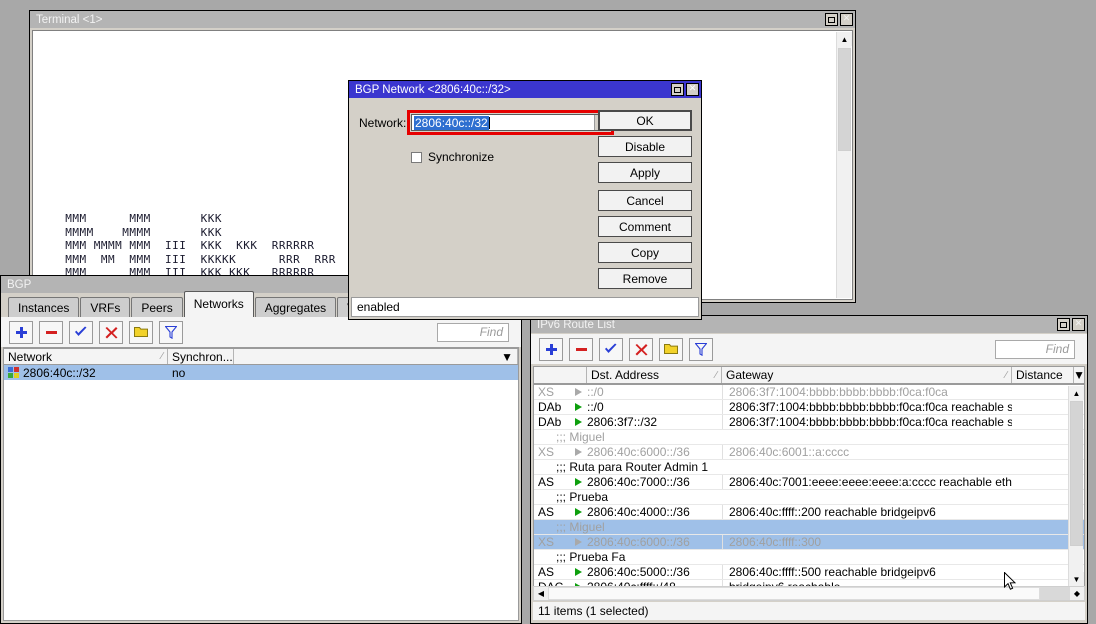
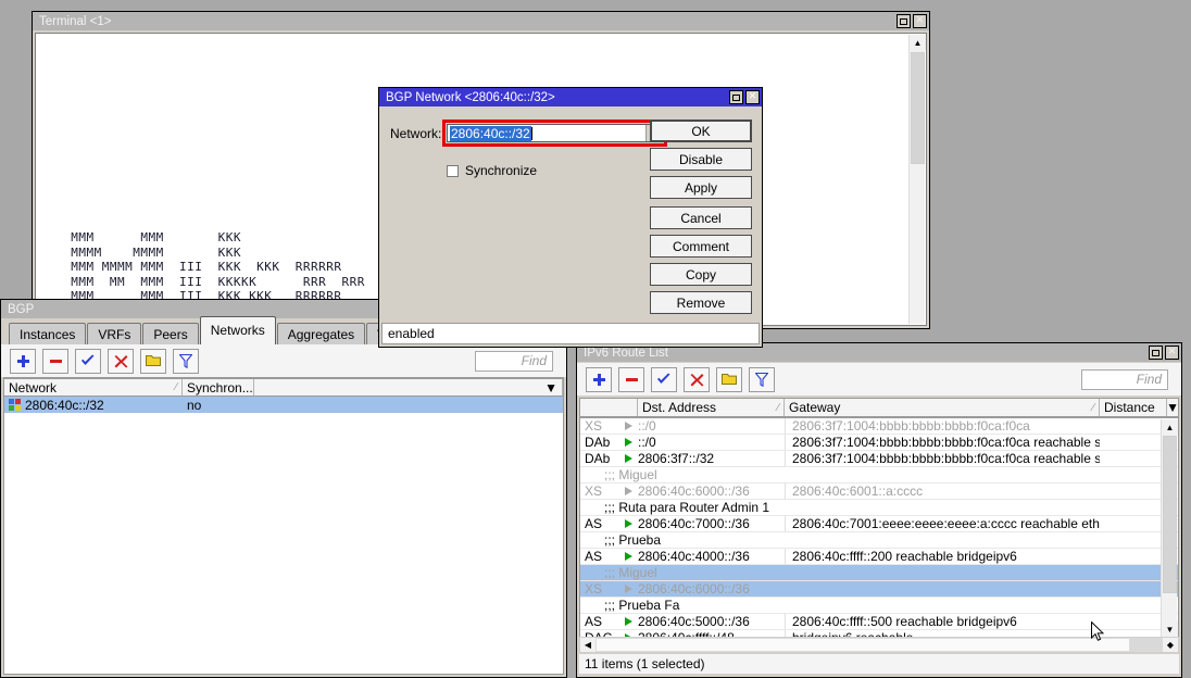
  Terminal <1>
  ✕
  MMM MMM KKK
  MMMM MMMM KKK
  MMM MMMM MMM III KKK KKK RRRRRR
  MMM MM MMM III KKKKK RRR RRR
  MMM MMM III KKK KKK RRRRRR
  ▲
  BGP
  Instances
  VRFs
  Peers
  Networks
  Aggregates
  Find
  Network
  ∕
  Synchron...
  ▼
  2806:40c::/32
  no
  IPv6 Route List
  ✕
  Find
  Dst. Address
  ∕
  Gateway
  ∕
  Distance
  ▼
  XS
  ::/0
  2806:3f7:1004:bbbb:bbbb:bbbb:f0ca:f0ca
  DAb
  ::/0
  2806:3f7:1004:bbbb:bbbb:bbbb:f0ca:f0ca reachable s
  DAb
  2806:3f7::/32
  2806:3f7:1004:bbbb:bbbb:bbbb:f0ca:f0ca reachable s
  ;;; Miguel
  XS
  2806:40c:6000::/36
  2806:40c:6001::a:cccc
  ;;; Ruta para Router Admin 1
  AS
  2806:40c:7000::/36
  2806:40c:7001:eeee:eeee:eeee:a:cccc reachable eth
  ;;; Prueba
  AS
  2806:40c:4000::/36
  2806:40c:ffff::200 reachable bridgeipv6
  ;;; Miguel
  XS
  2806:40c:6000::/36
- 2806:40c:ffff::300
  ;;; Prueba Fa
  AS
  2806:40c:5000::/36
  2806:40c:ffff::500 reachable bridgeipv6
  ▲
  ▼
  ◀
  ◆
  11 items (1 selected)
  BGP Network <2806:40c::/32>
  ✕
  Network:
  2806:40c::/32
  Synchronize
  OK
  Disable
  Apply
  Cancel
  Comment
  Copy
  Remove
  enabled
